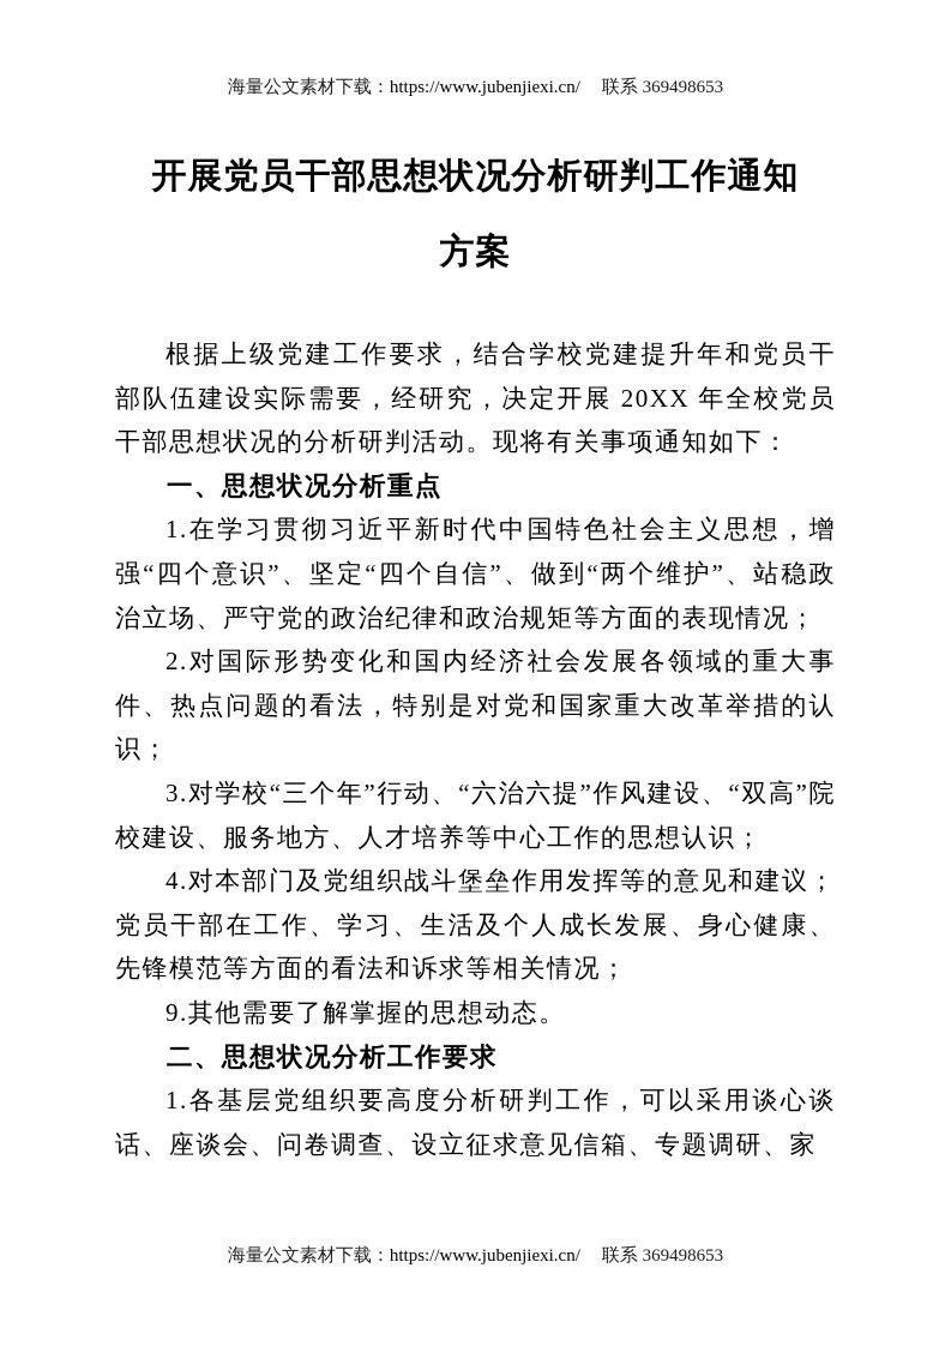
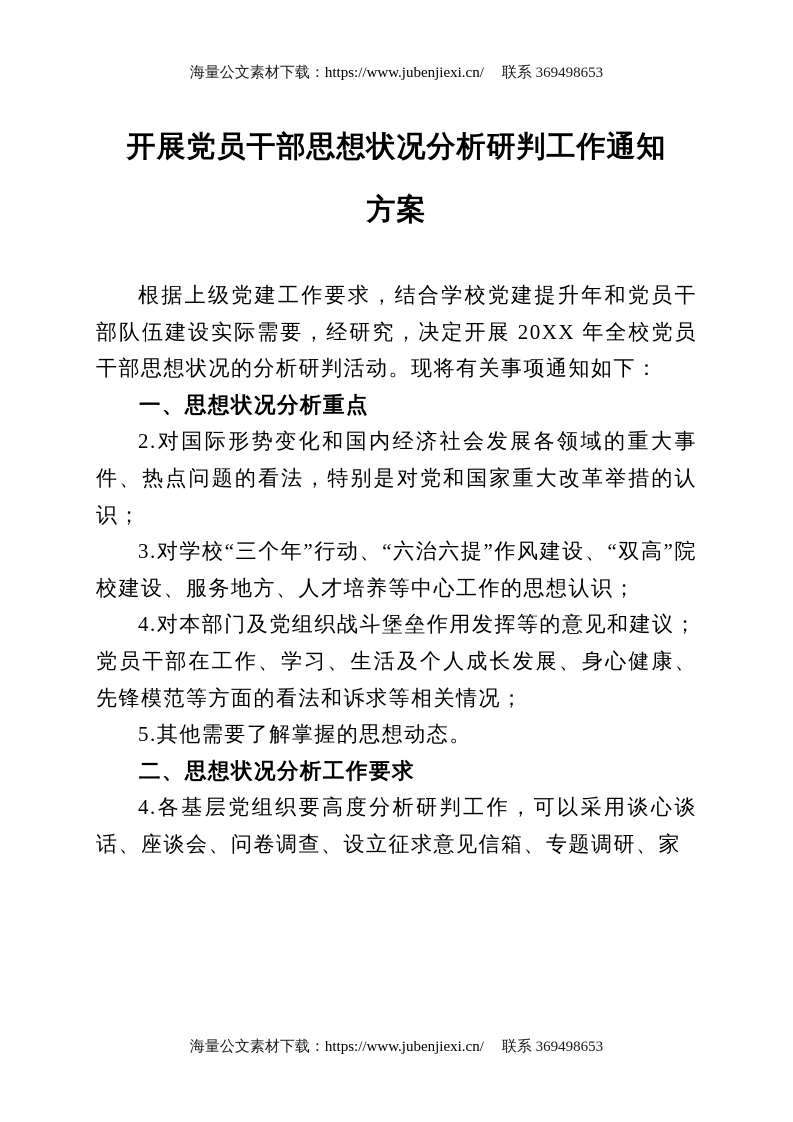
  海量公文素材下载：https://www.jubenjiexi.cn/ 联系 369498653
  开展党员干部思想状况分析研判工作通知
  方案
  根据上级党建工作要求，结合学校党建提升年和党员干部队伍建设实际需要，经研究，决定开展 20XX 年全校党员干部思想状况的分析研判活动。现将有关事项通知如下：
  一、思想状况分析重点
- 1.在学习贯彻习近平新时代中国特色社会主义思想，增强“四个意识”、坚定“四个自信”、做到“两个维护”、站稳政治立场、严守党的政治纪律和政治规矩等方面的表现情况；
  2.对国际形势变化和国内经济社会发展各领域的重大事件、热点问题的看法，特别是对党和国家重大改革举措的认识；
  3.对学校“三个年”行动、“六治六提”作风建设、“双高”院校建设、服务地方、人才培养等中心工作的思想认识；
  4.对本部门及党组织战斗堡垒作用发挥等的意见和建议；党员干部在工作、学习、生活及个人成长发展、身心健康、先锋模范等方面的看法和诉求等相关情况；
- 9.其他需要了解掌握的思想动态。
+ 5.其他需要了解掌握的思想动态。
  二、思想状况分析工作要求
- 1.各基层党组织要高度分析研判工作，可以采用谈心谈话、座谈会、问卷调查、设立征求意见信箱、专题调研、家
+ 4.各基层党组织要高度分析研判工作，可以采用谈心谈话、座谈会、问卷调查、设立征求意见信箱、专题调研、家
  海量公文素材下载：https://www.jubenjiexi.cn/ 联系 369498653
